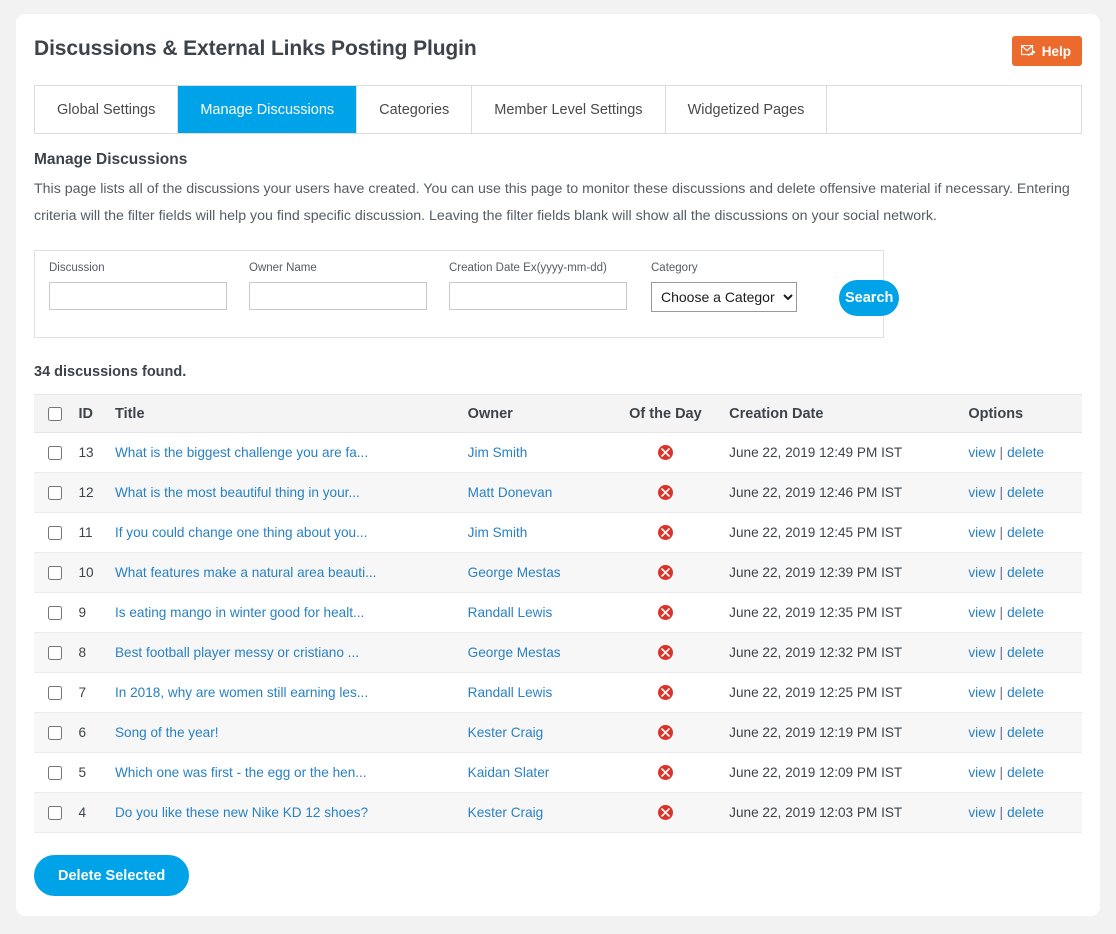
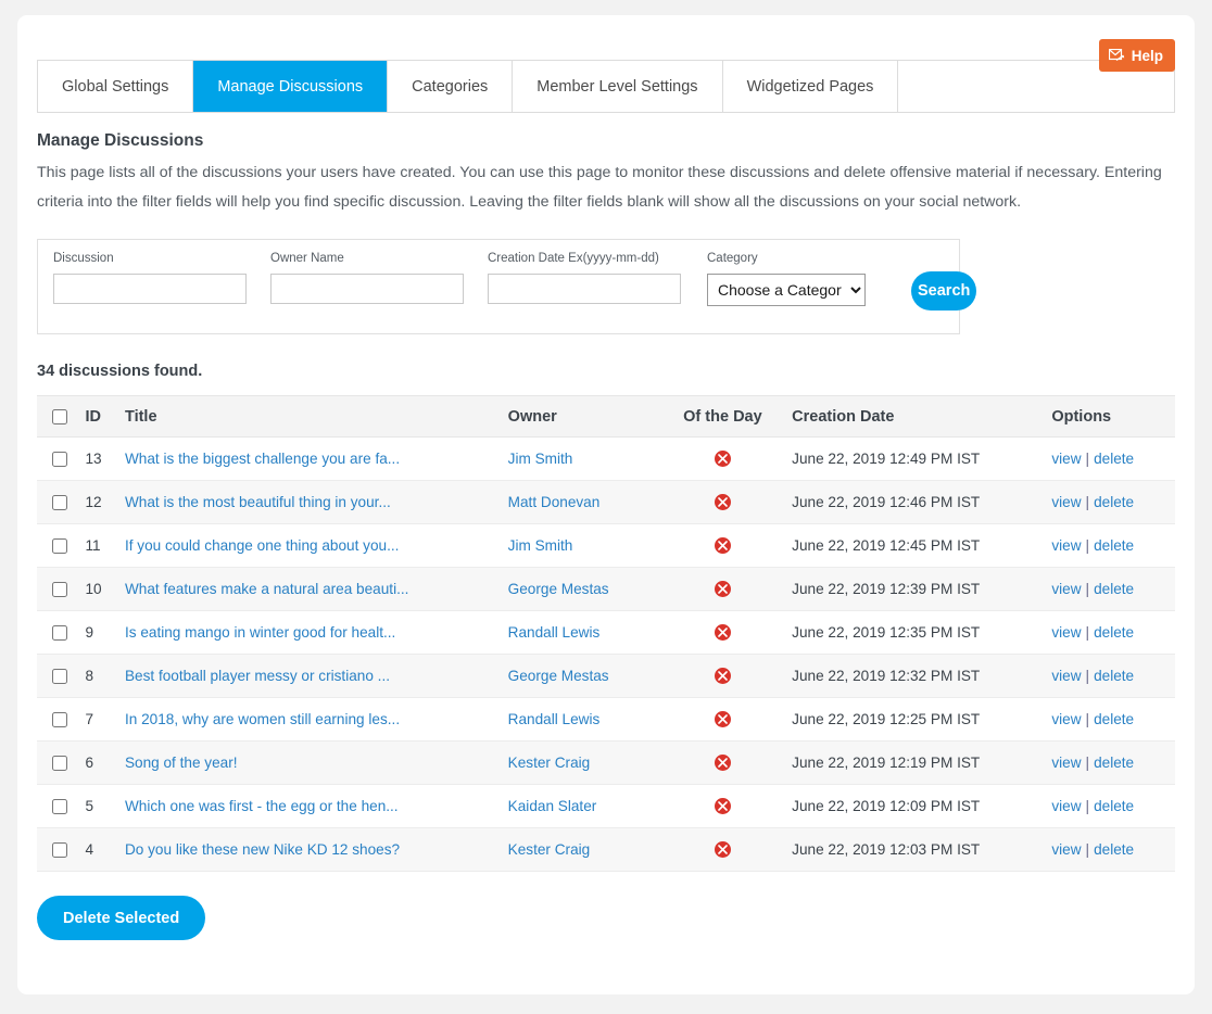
- Discussions & External Links Posting Plugin
  Help
  Global Settings
  Manage Discussions
  Categories
  Member Level Settings
  Widgetized Pages
  Manage Discussions
- This page lists all of the discussions your users have created. You can use this page to monitor these discussions and delete offensive material if necessary. Entering criteria will the filter fields will help you find specific discussion. Leaving the filter fields blank will show all the discussions on your social network.
+ This page lists all of the discussions your users have created. You can use this page to monitor these discussions and delete offensive material if necessary. Entering criteria into the filter fields will help you find specific discussion. Leaving the filter fields blank will show all the discussions on your social network.
  Discussion
  Owner Name
  Creation Date Ex(yyyy-mm-dd)
  Category
  Choose a Categor
  Search
  34 discussions found.
  	ID	Title	Owner	Of the Day	Creation Date	Options
  	13	What is the biggest challenge you are fa...	Jim Smith		June 22, 2019 12:49 PM IST	view | delete
  	12	What is the most beautiful thing in your...	Matt Donevan		June 22, 2019 12:46 PM IST	view | delete
  	11	If you could change one thing about you...	Jim Smith		June 22, 2019 12:45 PM IST	view | delete
  	10	What features make a natural area beauti...	George Mestas		June 22, 2019 12:39 PM IST	view | delete
  	9	Is eating mango in winter good for healt...	Randall Lewis		June 22, 2019 12:35 PM IST	view | delete
  	8	Best football player messy or cristiano ...	George Mestas		June 22, 2019 12:32 PM IST	view | delete
  	7	In 2018, why are women still earning les...	Randall Lewis		June 22, 2019 12:25 PM IST	view | delete
  	6	Song of the year!	Kester Craig		June 22, 2019 12:19 PM IST	view | delete
  	5	Which one was first - the egg or the hen...	Kaidan Slater		June 22, 2019 12:09 PM IST	view | delete
  	4	Do you like these new Nike KD 12 shoes?	Kester Craig		June 22, 2019 12:03 PM IST	view | delete
  Delete Selected
